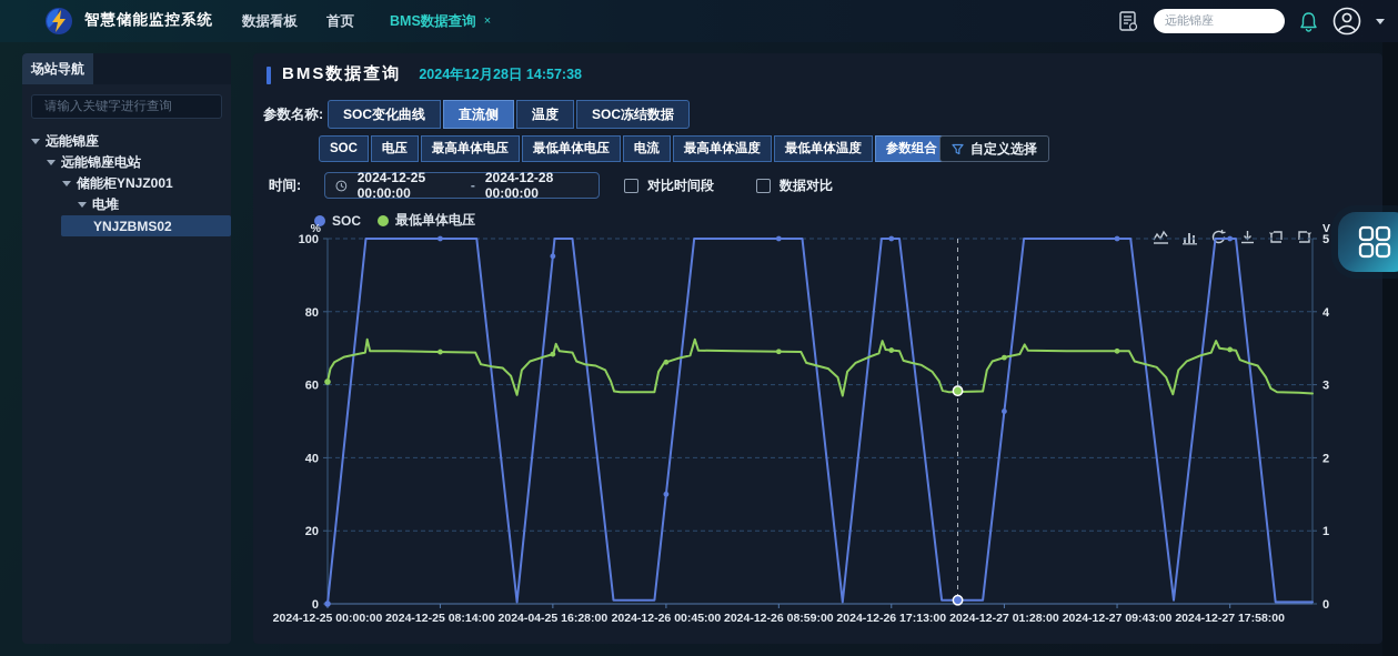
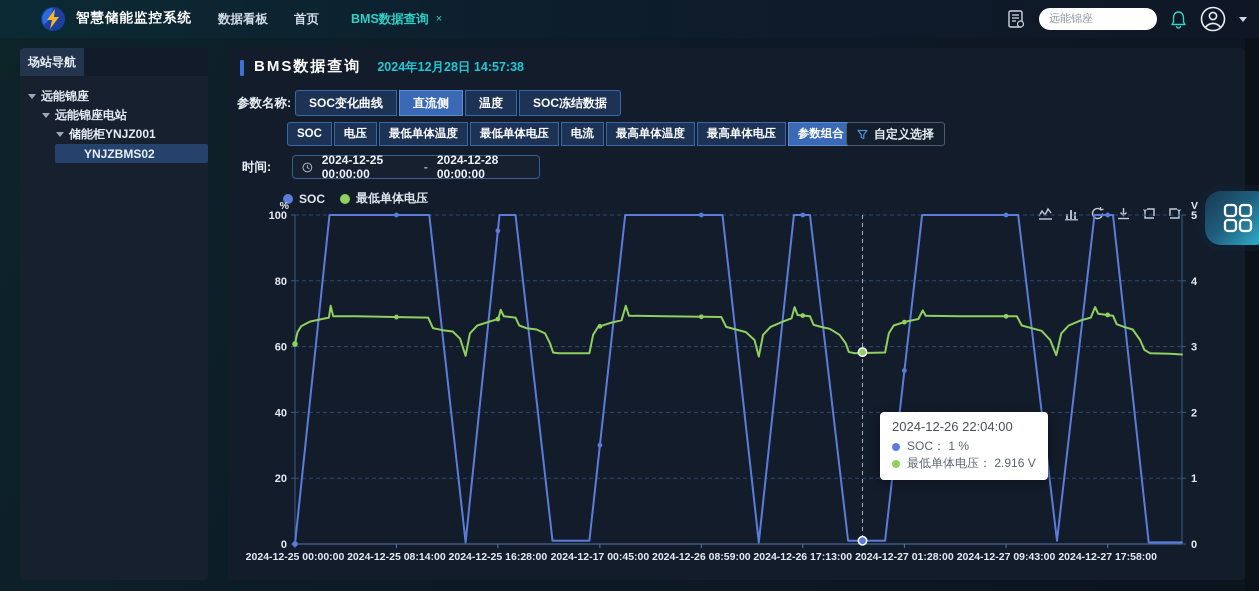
  智慧储能监控系统
  数据看板
  首页
  BMS数据查询
  ×
  远能锦座
  场站导航
- 请输入关键字进行查询
  远能锦座
  远能锦座电站
  储能柜YNJZ001
- 电堆
  YNJZBMS02
  BMS数据查询
  2024年12月28日 14:57:38
  参数名称:
  SOC变化曲线
  直流侧
  温度
  SOC冻结数据
  SOC
  电压
- 最高单体电压
+ 最低单体温度
  最低单体电压
  电流
  最高单体温度
- 最低单体温度
+ 最高单体电压
  参数组合
  自定义选择
  时间:
  2024-12-25 00:00:00
  -
  2024-12-28 00:00:00
- 对比时间段
- 数据对比
  SOC
  最低单体电压
  0
  20
  40
  60
  80
  100
  0
  1
  2
  3
  4
  5
  %
  V
  2024-12-25 00:00:00
  2024-12-25 08:14:00
- 2024-04-25 16:28:00
+ 2024-12-25 16:28:00
- 2024-12-26 00:45:00
+ 2024-12-17 00:45:00
  2024-12-26 08:59:00
  2024-12-26 17:13:00
  2024-12-27 01:28:00
  2024-12-27 09:43:00
  2024-12-27 17:58:00
+ 2024-12-26 22:04:00
+ SOC： 1 %
+ 最低单体电压： 2.916 V
